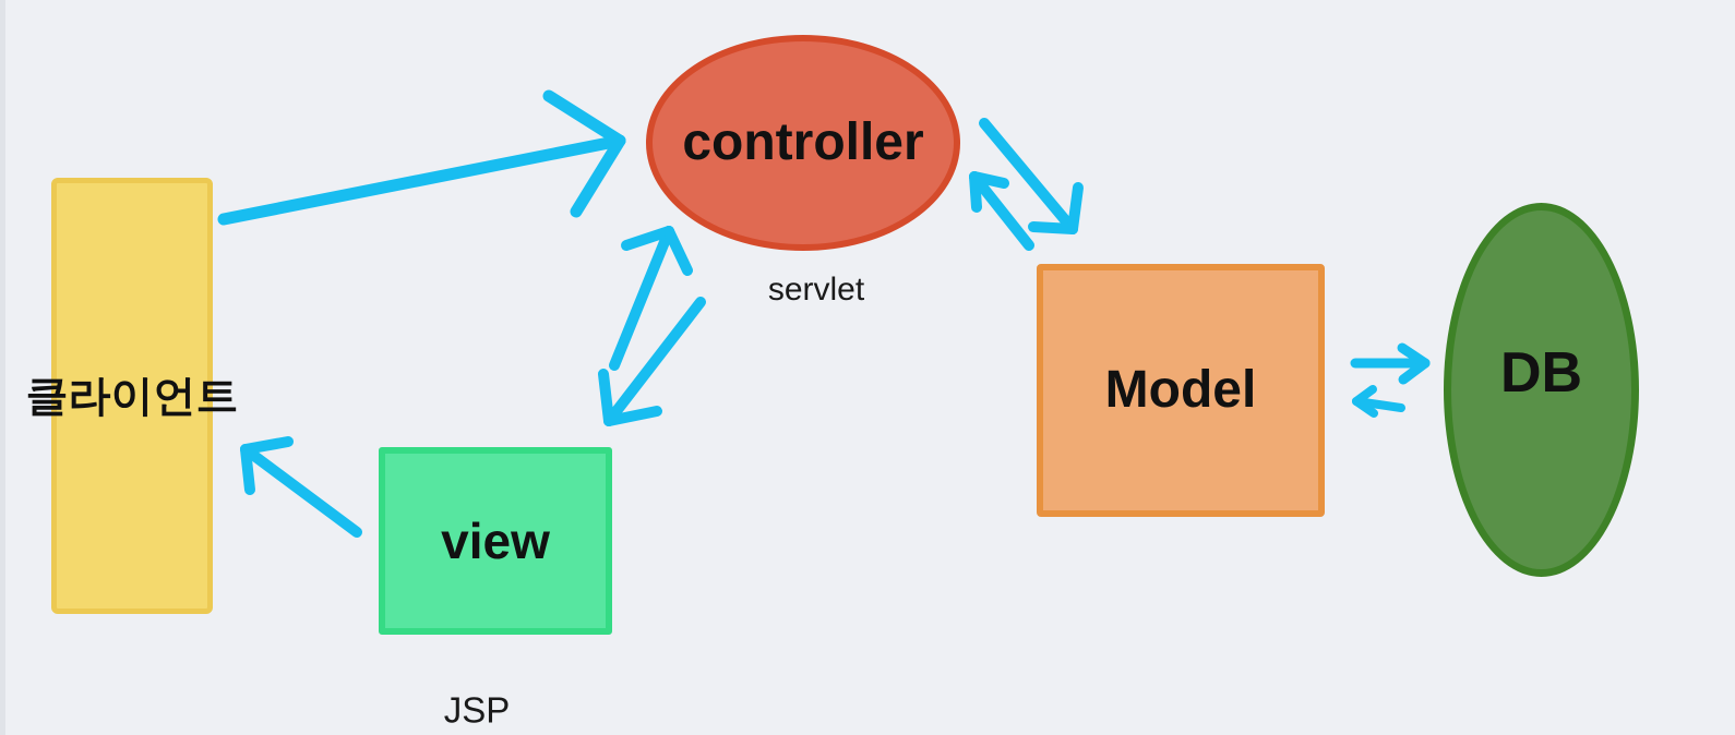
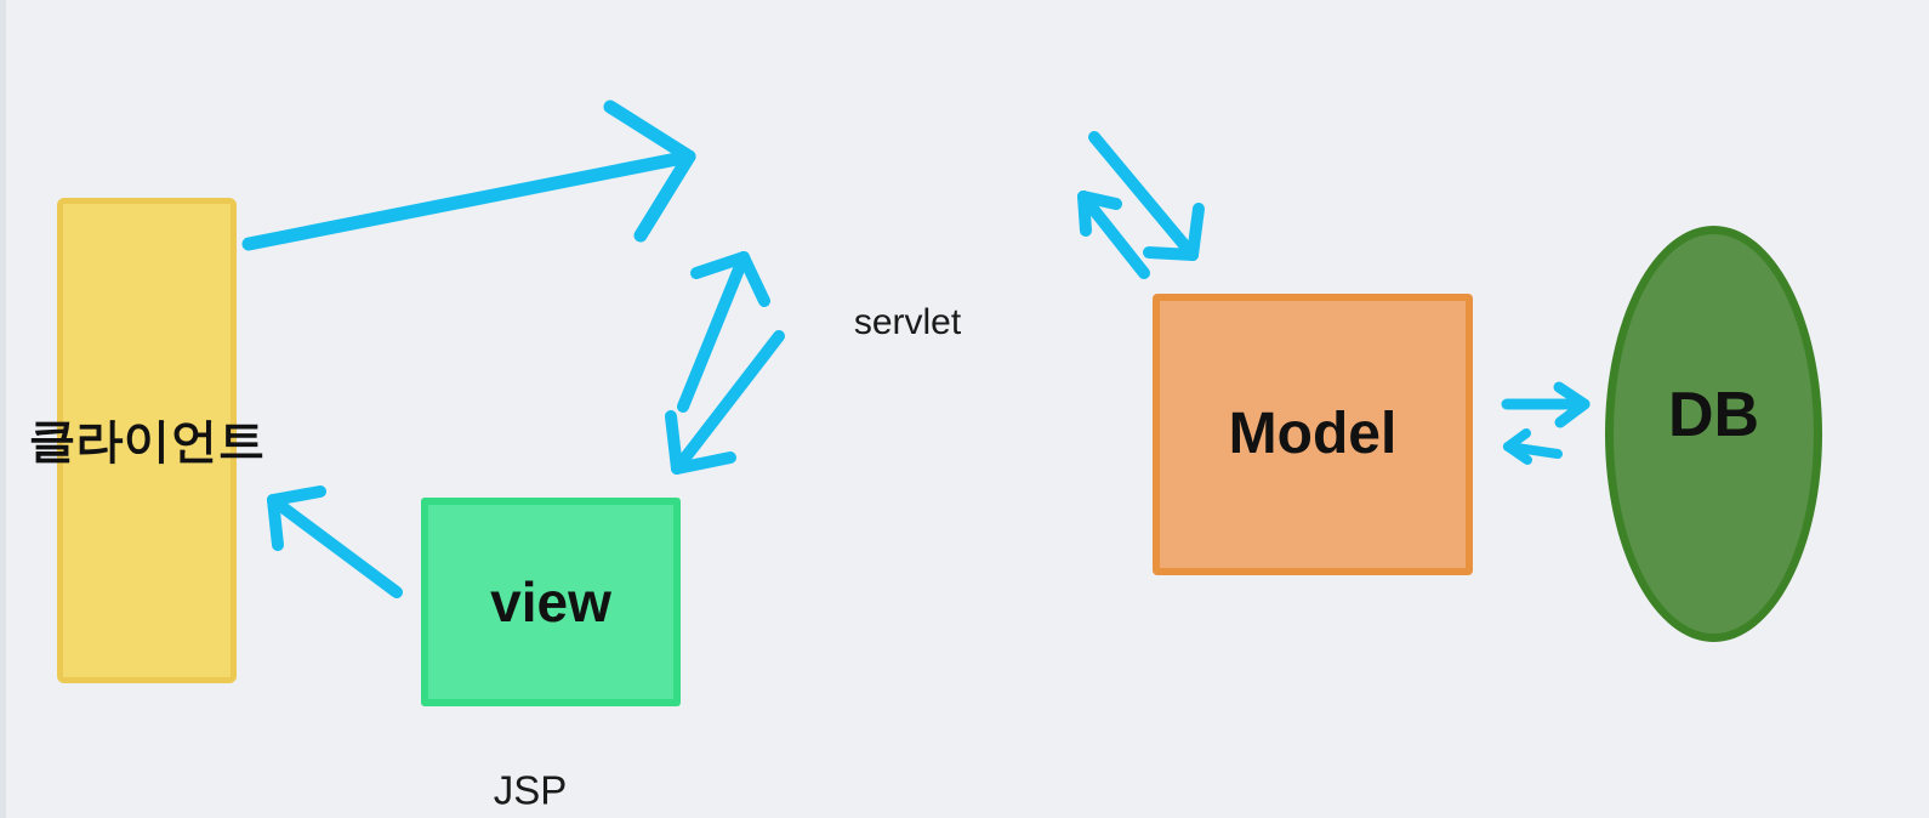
  클라이언트
- controller
  servlet
  view
  JSP
  Model
  DB
